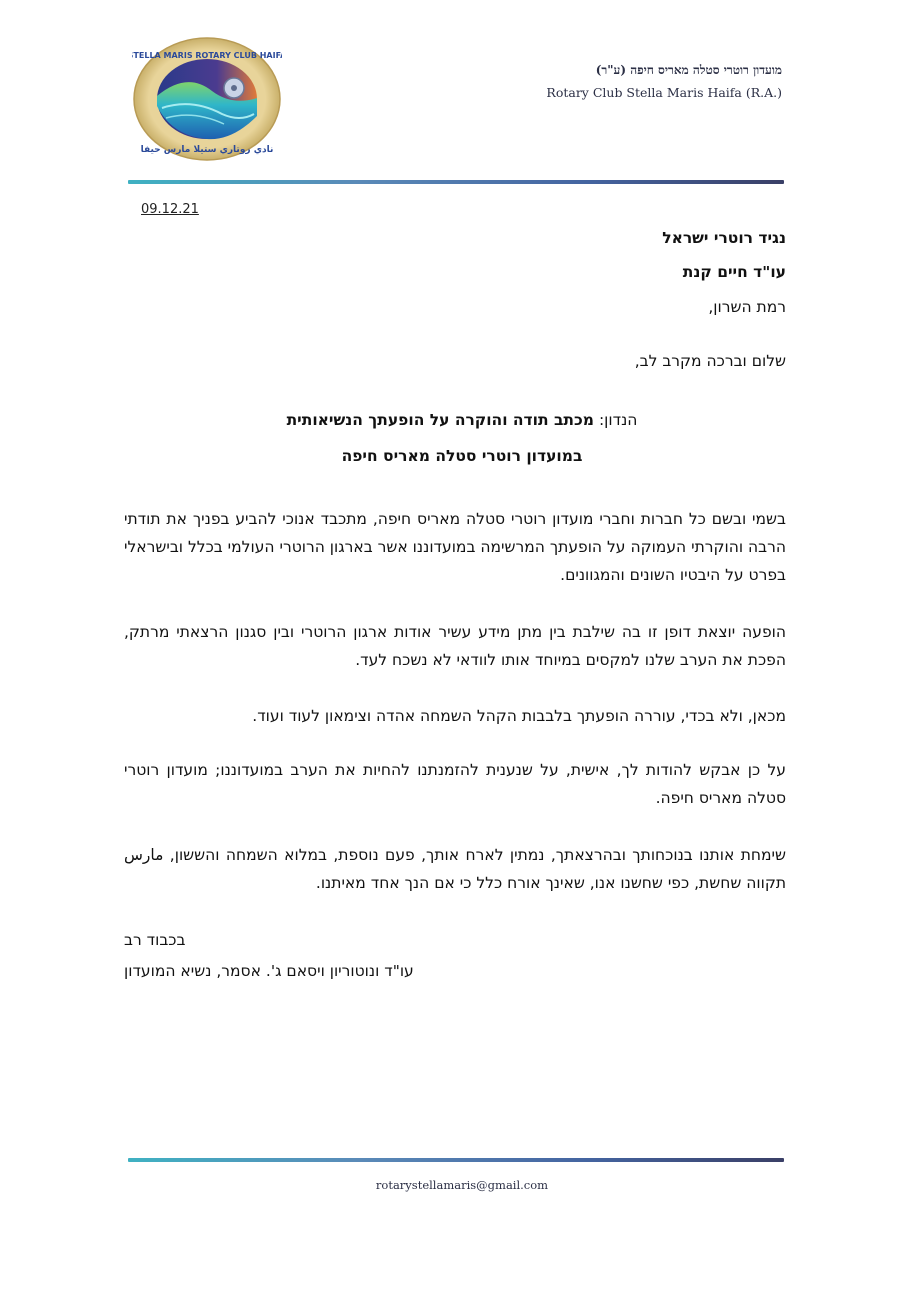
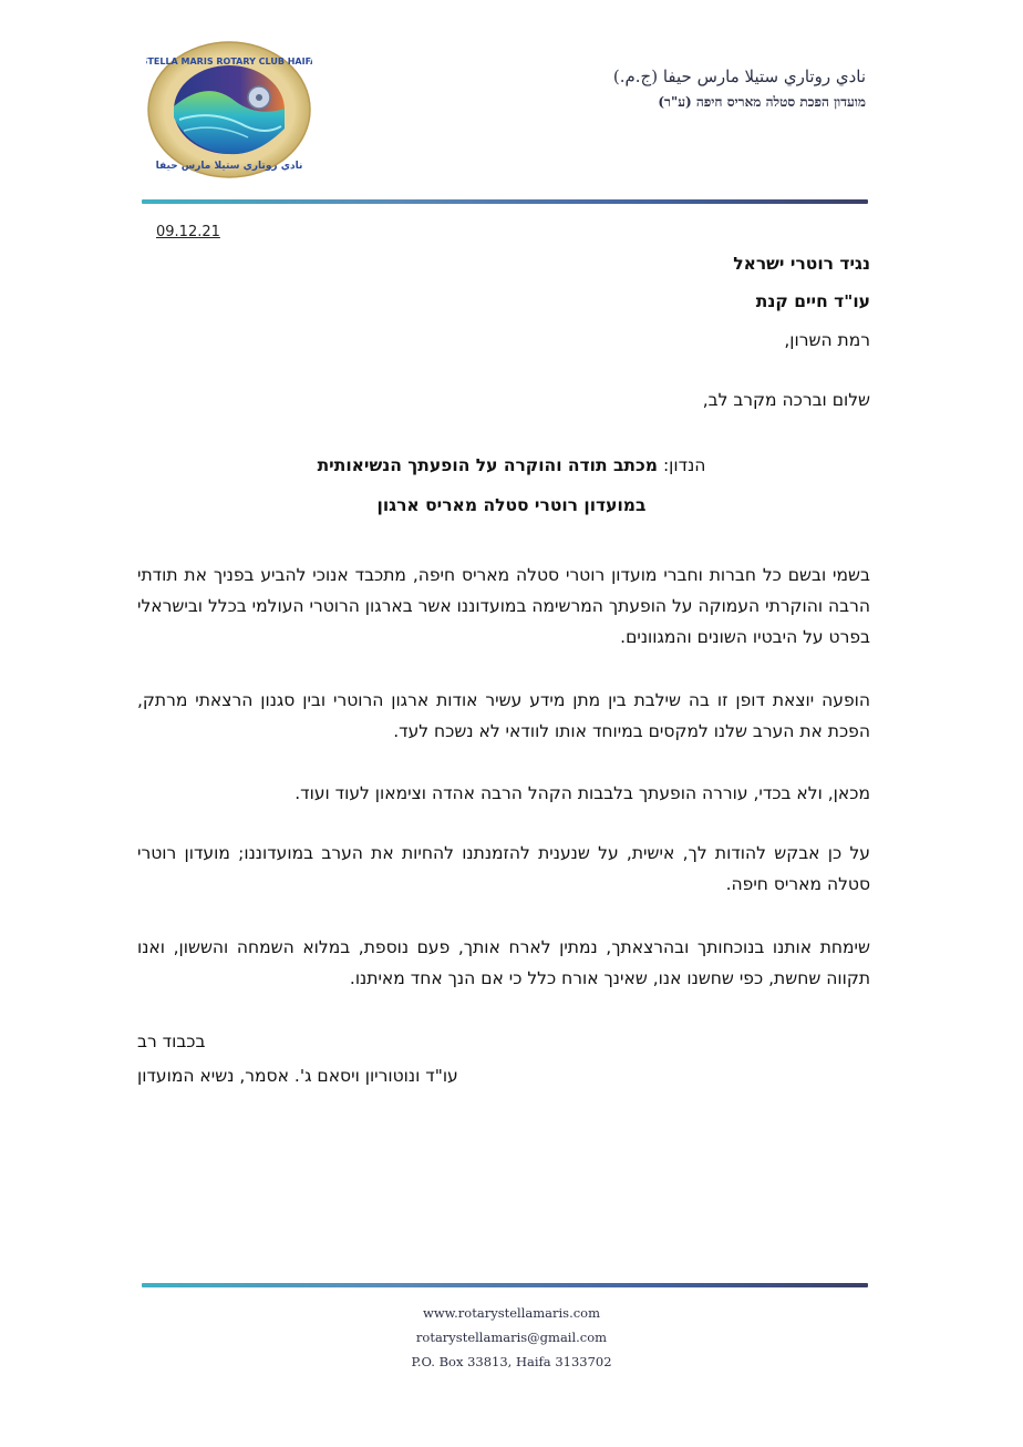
  TELLA MARIS ROTARY CLUB HAIF
  نادي روتاري ستيلا مارس حيفا
+ نادي روتاري ستيلا مارس حيفا (ج.م.)
- מועדון רוטרי סטלה מאריס חיפה (ע"ר)
+ מועדון הפכת סטלה מאריס חיפה (ע"ר)
- Rotary Club Stella Maris Haifa (R.A.)
  09.12.21
  נגיד רוטרי ישראל
  עו"ד חיים קנת
  רמת השרון,
  שלום וברכה מקרב לב,
  הנדון: מכתב תודה והוקרה על הופעתך הנשיאותית
- במועדון רוטרי סטלה מאריס חיפה
+ במועדון רוטרי סטלה מאריס ארגון
  בשמי ובשם כל חברות וחברי מועדון רוטרי סטלה מאריס חיפה, מתכבד אנוכי להביע בפניך את תודתי הרבה והוקרתי העמוקה על הופעתך המרשימה במועדוננו אשר בארגון הרוטרי העולמי בכלל ובישראלי בפרט על היבטיו השונים והמגוונים.
  הופעה יוצאת דופן זו בה שילבת בין מתן מידע עשיר אודות ארגון הרוטרי ובין סגנון הרצאתי מרתק, הפכת את הערב שלנו למקסים במיוחד אותו לוודאי לא נשכח לעד.
- מכאן, ולא בכדי, עוררה הופעתך בלבבות הקהל השמחה אהדה וצימאון לעוד ועוד.
+ מכאן, ולא בכדי, עוררה הופעתך בלבבות הקהל הרבה אהדה וצימאון לעוד ועוד.
  על כן אבקש להודות לך, אישית, על שנענית להזמנתנו להחיות את הערב במועדוננו; מועדון רוטרי סטלה מאריס חיפה.
- שימחת אותנו בנוכחותך ובהרצאתך, נמתין לארח אותך, פעם נוספת, במלוא השמחה והששון, مارس תקווה שחשת, כפי שחשנו אנו, שאינך אורח כלל כי אם הנך אחד מאיתנו.
+ שימחת אותנו בנוכחותך ובהרצאתך, נמתין לארח אותך, פעם נוספת, במלוא השמחה והששון, ואנו תקווה שחשת, כפי שחשנו אנו, שאינך אורח כלל כי אם הנך אחד מאיתנו.
  בכבוד רב
  עו"ד ונוטוריון ויסאם ג'. אסמר, נשיא המועדון
+ www.rotarystellamaris.com
  rotarystellamaris@gmail.com
+ P.O. Box 33813, Haifa 3133702
